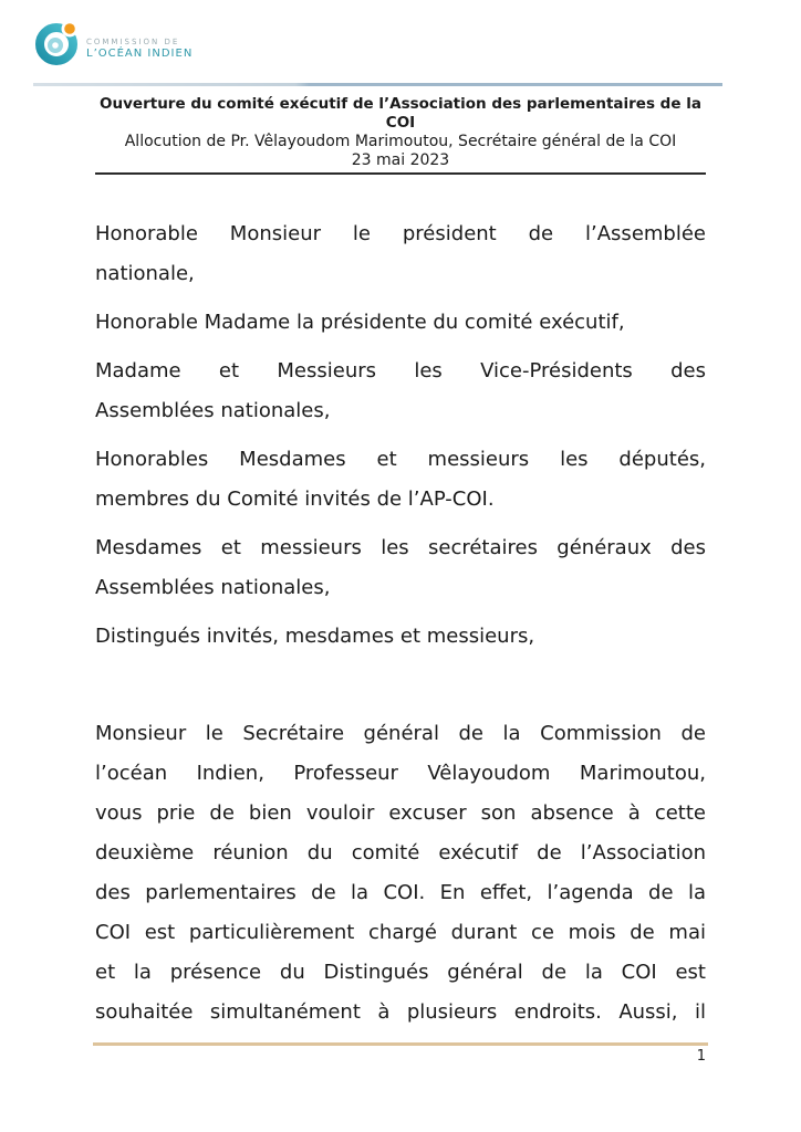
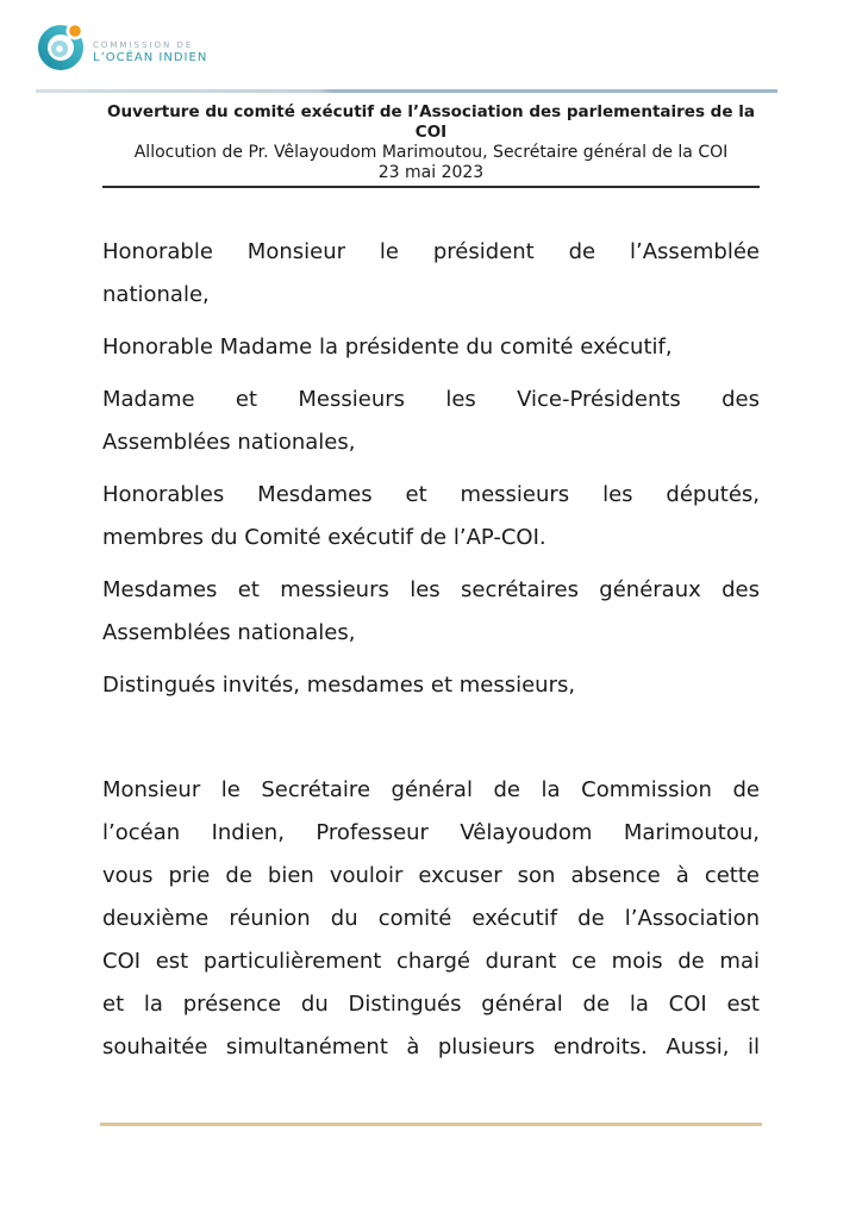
  COMMISSION DE
  L’OCÉAN INDIEN
  Ouverture du comité exécutif de l’Association des parlementaires de la
  COI
  Allocution de Pr. Vêlayoudom Marimoutou, Secrétaire général de la COI
  23 mai 2023
  Honorable Monsieur le président de l’Assemblée
  nationale,
  Honorable Madame la présidente du comité exécutif,
  Madame et Messieurs les Vice-Présidents des
  Assemblées nationales,
  Honorables Mesdames et messieurs les députés,
- membres du Comité invités de l’AP-COI.
+ membres du Comité exécutif de l’AP-COI.
  Mesdames et messieurs les secrétaires généraux des
  Assemblées nationales,
  Distingués invités, mesdames et messieurs,
  Monsieur le Secrétaire général de la Commission de
  l’océan Indien, Professeur Vêlayoudom Marimoutou,
  vous prie de bien vouloir excuser son absence à cette
  deuxième réunion du comité exécutif de l’Association
- des parlementaires de la COI. En effet, l’agenda de la
  COI est particulièrement chargé durant ce mois de mai
  et la présence du Distingués général de la COI est
  souhaitée simultanément à plusieurs endroits. Aussi, il
- 1
